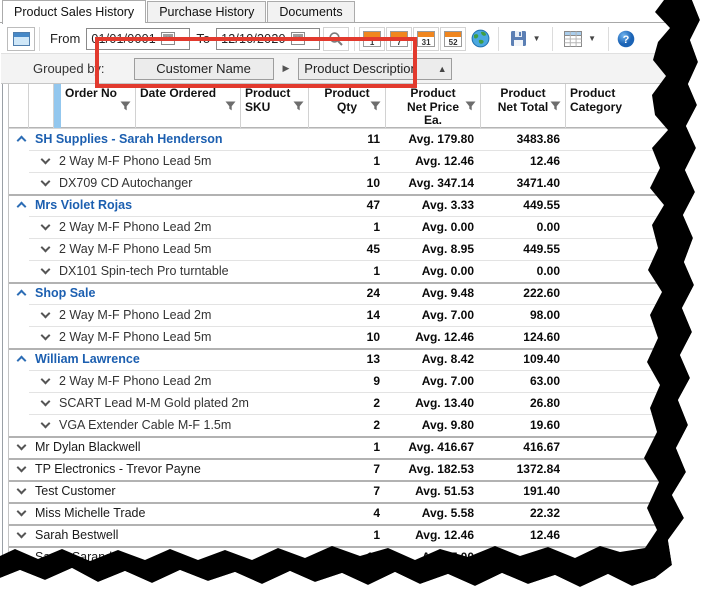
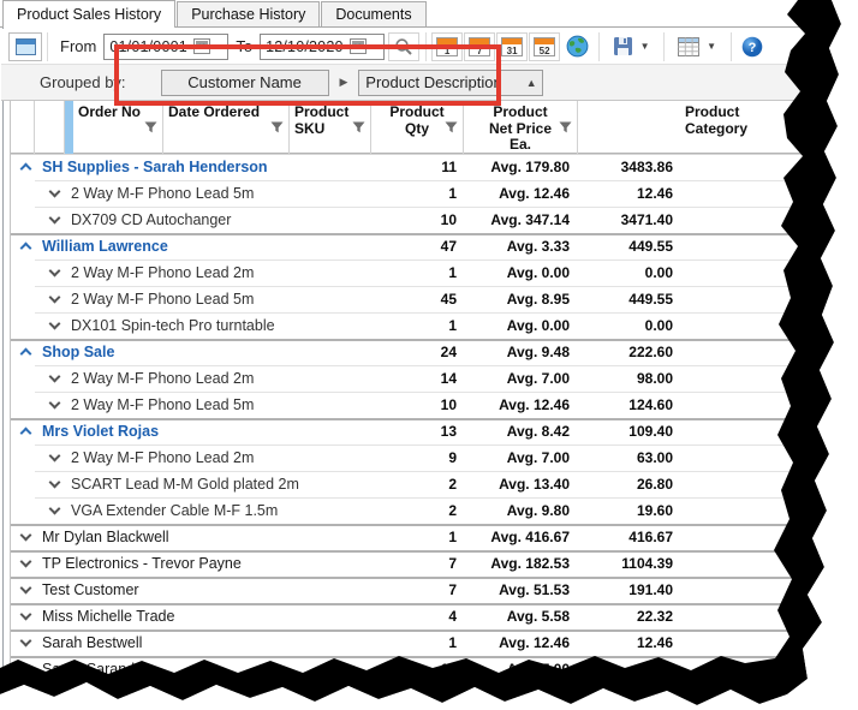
  Product Sales History
  Purchase History
  Documents
  From
  01/01/0001
  To
  12/10/2020
  1
  7
  31
  52
  ▼
  ▼
  ?
  Grouped by:
  Customer Name
  ▶
  Product Description
  ▲
  Order No
  Date Ordered
  Product SKU
  Product Qty
  Product Net Price Ea.
- Product Net Total
  Product Category
  SH Supplies - Sarah Henderson
  11
  Avg. 179.80
  3483.86
  2 Way M-F Phono Lead 5m
  1
  Avg. 12.46
  12.46
  DX709 CD Autochanger
  10
  Avg. 347.14
  3471.40
- Mrs Violet Rojas
+ William Lawrence
  47
  Avg. 3.33
  449.55
  2 Way M-F Phono Lead 2m
  1
  Avg. 0.00
  0.00
  2 Way M-F Phono Lead 5m
  45
  Avg. 8.95
  449.55
  DX101 Spin-tech Pro turntable
  1
  Avg. 0.00
  0.00
  Shop Sale
  24
  Avg. 9.48
  222.60
  2 Way M-F Phono Lead 2m
  14
  Avg. 7.00
  98.00
  2 Way M-F Phono Lead 5m
  10
  Avg. 12.46
  124.60
- William Lawrence
+ Mrs Violet Rojas
  13
  Avg. 8.42
  109.40
  2 Way M-F Phono Lead 2m
  9
  Avg. 7.00
  63.00
  SCART Lead M-M Gold plated 2m
  2
  Avg. 13.40
  26.80
  VGA Extender Cable M-F 1.5m
  2
  Avg. 9.80
  19.60
  Mr Dylan Blackwell
  1
  Avg. 416.67
  416.67
  TP Electronics - Trevor Payne
  7
  Avg. 182.53
- 1372.84
+ 1104.39
  Test Customer
  7
  Avg. 51.53
  191.40
  Miss Michelle Trade
  4
  Avg. 5.58
  22.32
  Sarah Bestwell
  1
  Avg. 12.46
  12.46
